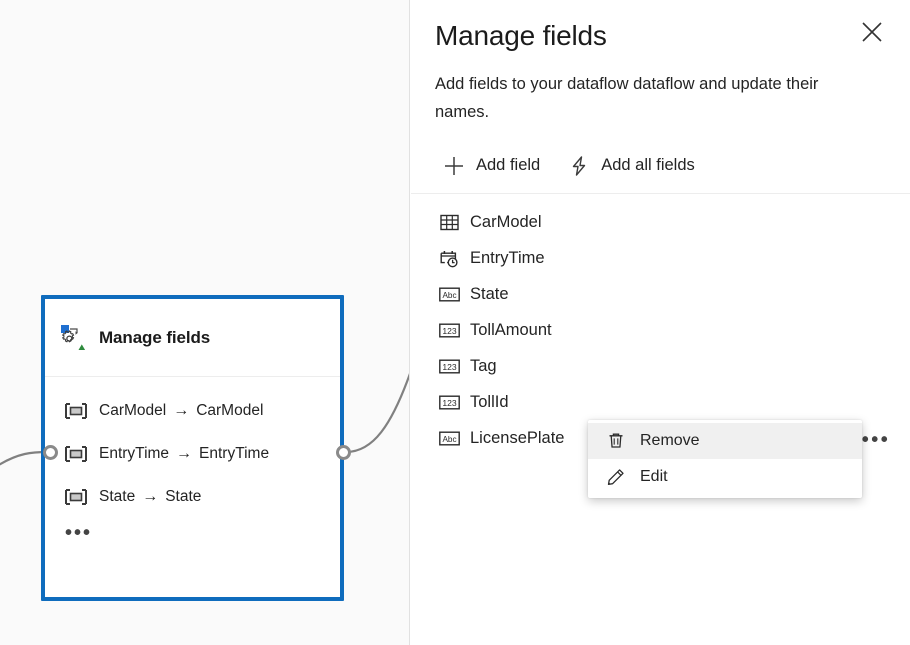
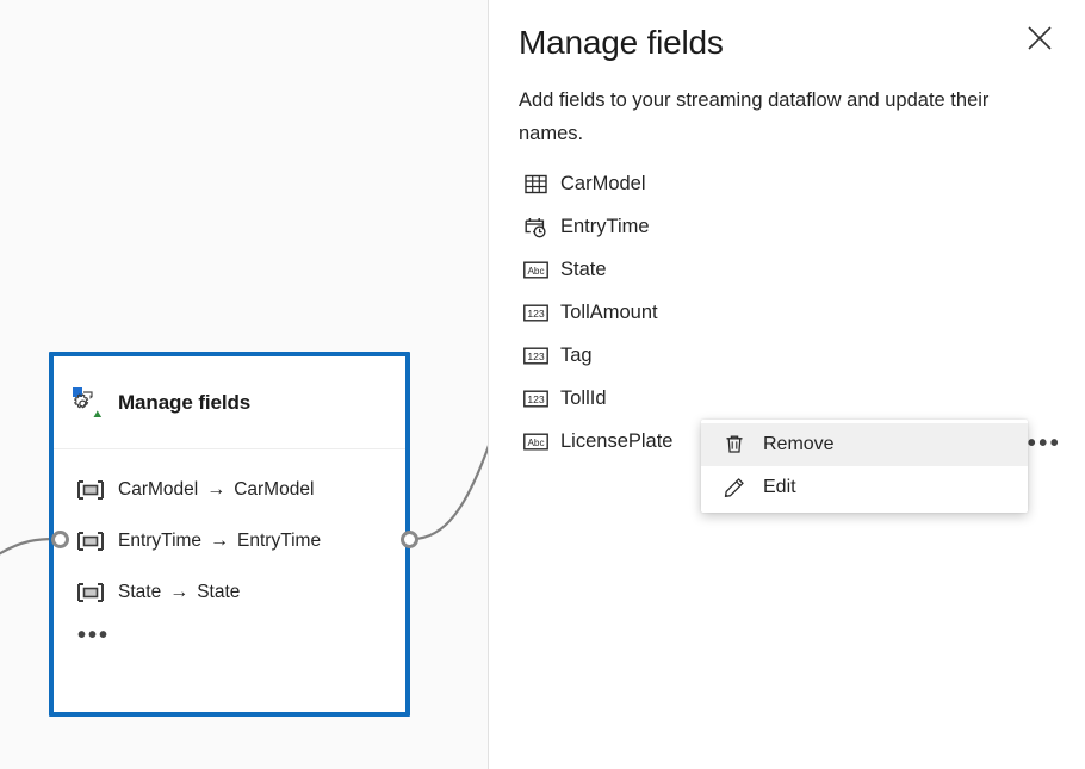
  Manage fields
  CarModel
  →
  CarModel
  EntryTime
  →
  EntryTime
  State
  →
  State
  •••
  Manage fields
- Add fields to your dataflow dataflow and update their names.
+ Add fields to your streaming dataflow and update their names.
- Add field
- Add all fields
  CarModel
  EntryTime
  Abc
  State
  123
  TollAmount
  123
  Tag
  123
  TollId
  Abc
  LicensePlate
  •••
  Remove
  Edit
